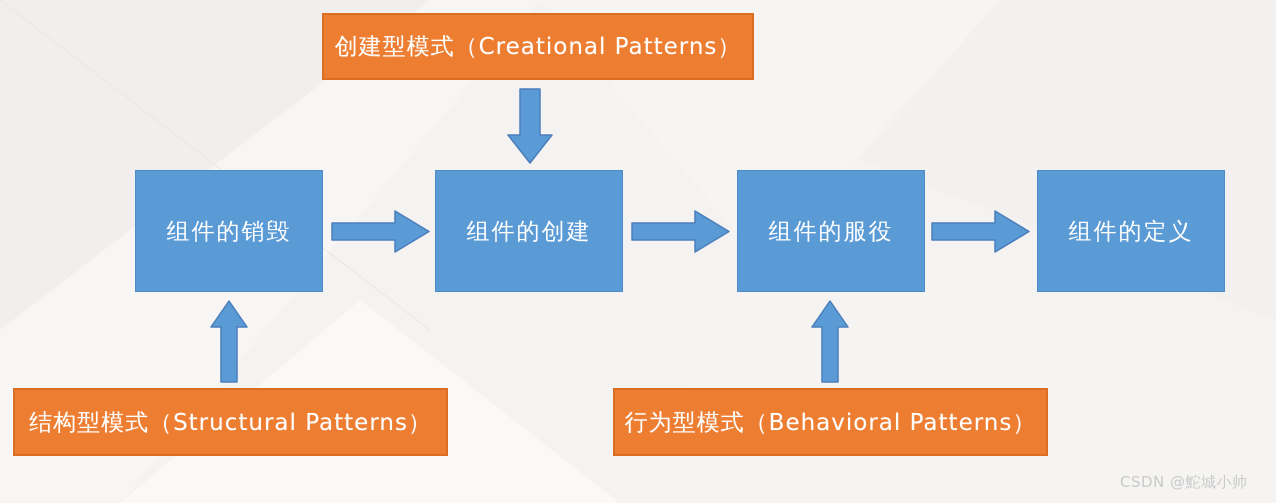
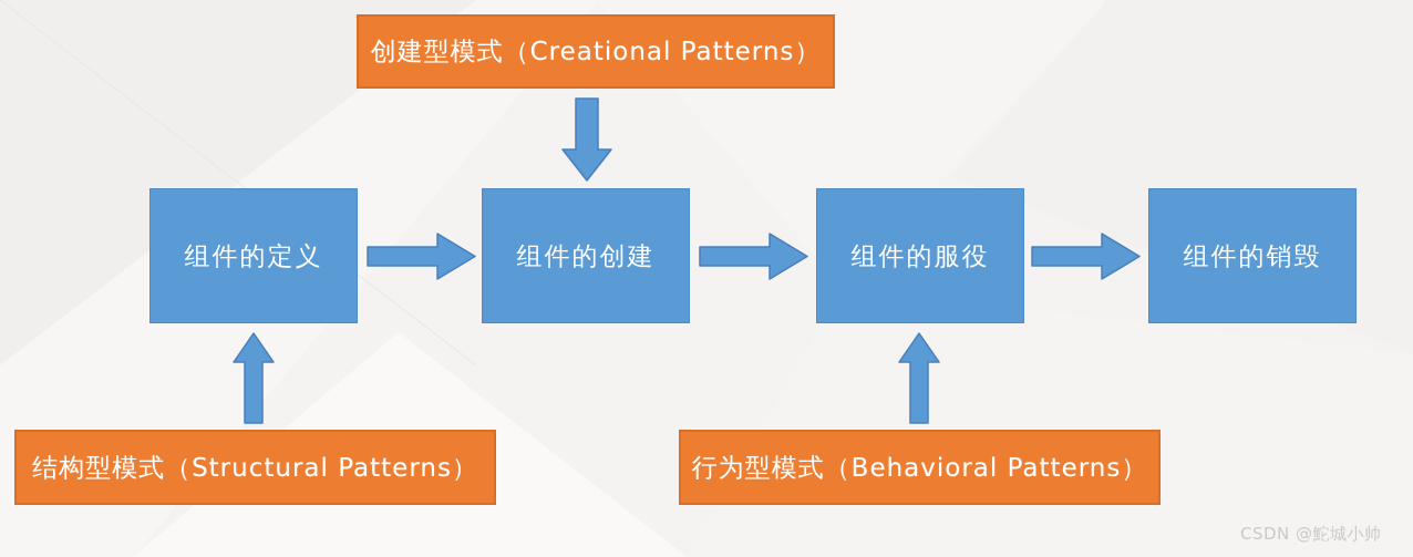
  创建型模式（Creational Patterns）
- 组件的销毁
+ 组件的定义
  组件的创建
  组件的服役
- 组件的定义
+ 组件的销毁
  结构型模式（Structural Patterns）
  行为型模式（Behavioral Patterns）
  CSDN @鮀城小帅
